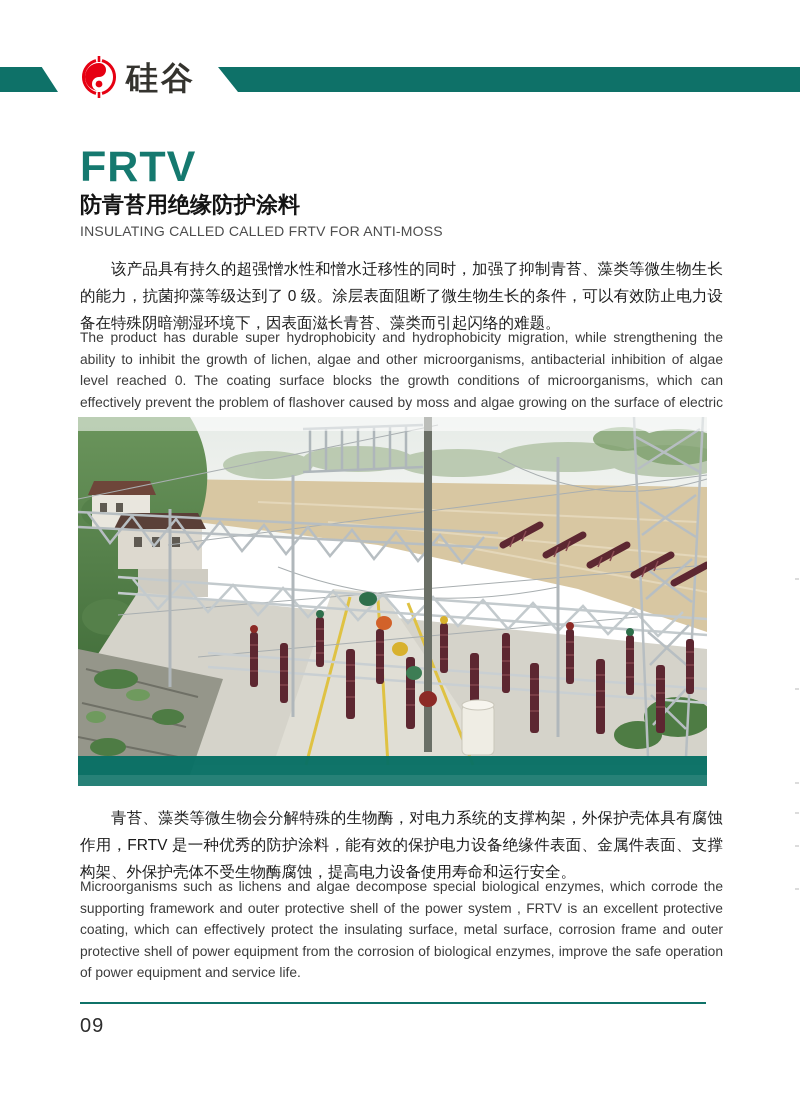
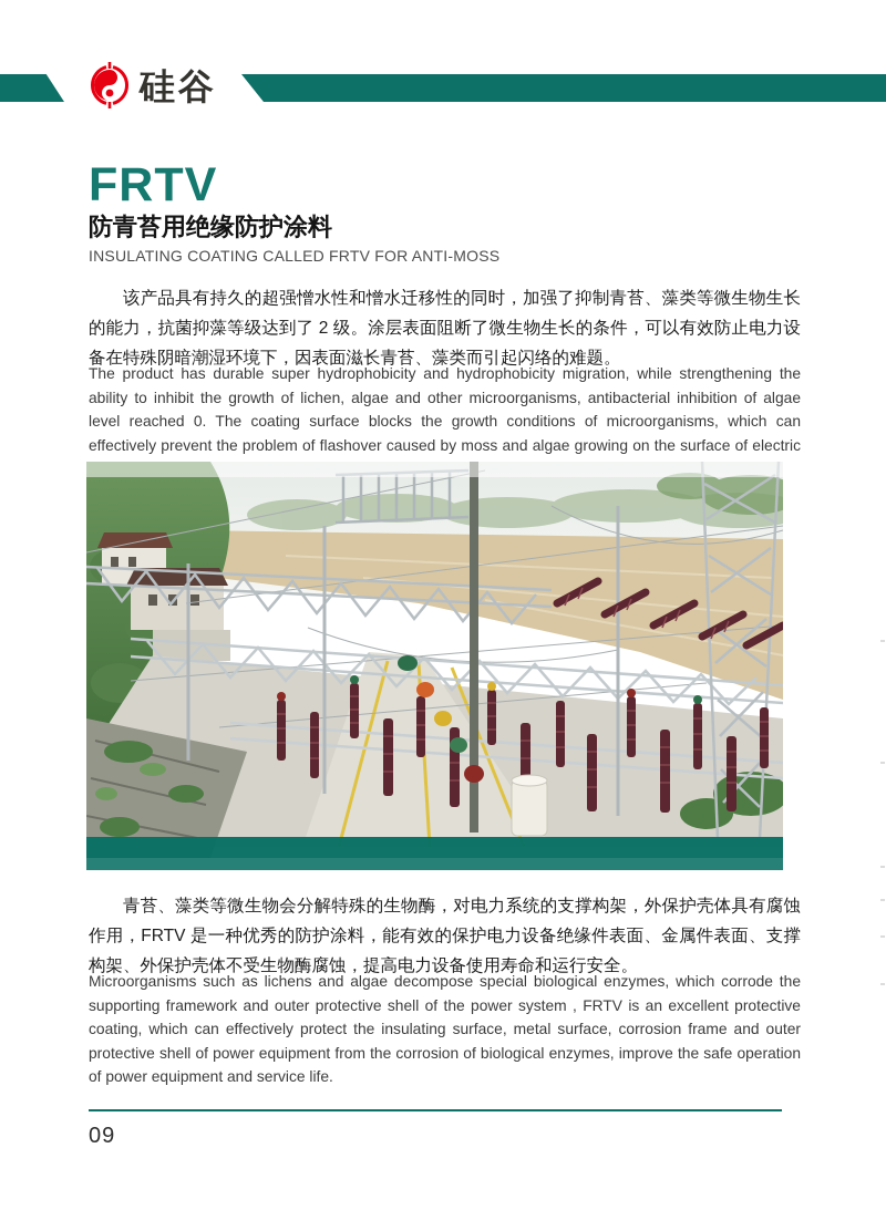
  硅谷
  FRTV
  防青苔用绝缘防护涂料
- INSULATING CALLED CALLED FRTV FOR ANTI-MOSS
+ INSULATING COATING CALLED FRTV FOR ANTI-MOSS
- 该产品具有持久的超强憎水性和憎水迁移性的同时，加强了抑制青苔、藻类等微生物生长的能力，抗菌抑藻等级达到了 0 级。涂层表面阻断了微生物生长的条件，可以有效防止电力设备在特殊阴暗潮湿环境下，因表面滋长青苔、藻类而引起闪络的难题。
+ 该产品具有持久的超强憎水性和憎水迁移性的同时，加强了抑制青苔、藻类等微生物生长的能力，抗菌抑藻等级达到了 2 级。涂层表面阻断了微生物生长的条件，可以有效防止电力设备在特殊阴暗潮湿环境下，因表面滋长青苔、藻类而引起闪络的难题。
  The product has durable super hydrophobicity and hydrophobicity migration, while strengthening the ability to inhibit the growth of lichen, algae and other microorganisms, antibacterial inhibition of algae level reached 0. The coating surface blocks the growth conditions of microorganisms, which can effectively prevent the problem of flashover caused by moss and algae growing on the surface of electric
  青苔、藻类等微生物会分解特殊的生物酶，对电力系统的支撑构架，外保护壳体具有腐蚀作用，FRTV 是一种优秀的防护涂料，能有效的保护电力设备绝缘件表面、金属件表面、支撑构架、外保护壳体不受生物酶腐蚀，提高电力设备使用寿命和运行安全。
  Microorganisms such as lichens and algae decompose special biological enzymes, which corrode the supporting framework and outer protective shell of the power system , FRTV is an excellent protective coating, which can effectively protect the insulating surface, metal surface, corrosion frame and outer protective shell of power equipment from the corrosion of biological enzymes, improve the safe operation of power equipment and service life.
  09
